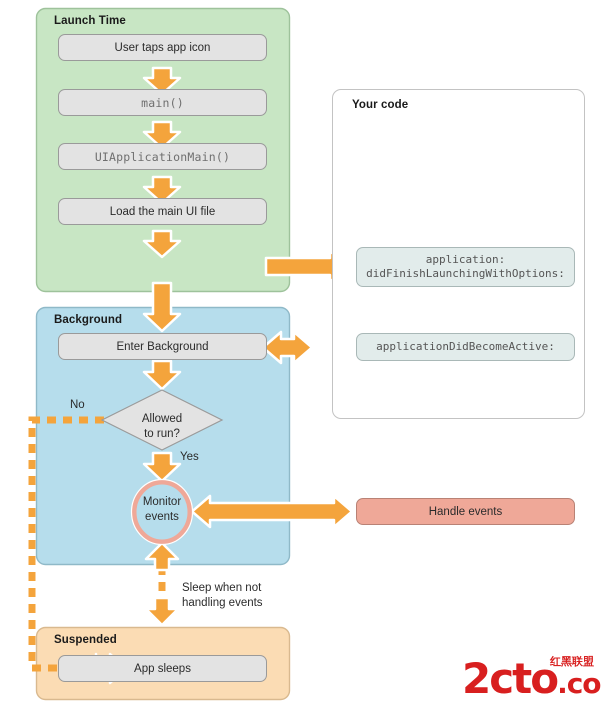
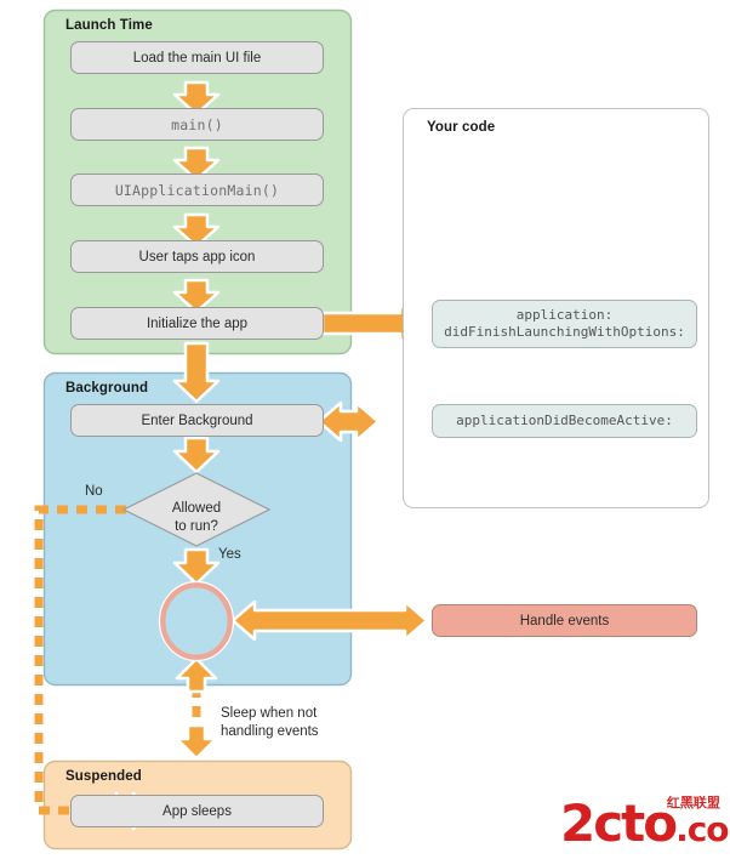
  Launch Time
  Background
  Suspended
- User taps app icon
+ Load the main UI file
  main()
  UIApplicationMain()
- Load the main UI file
+ User taps app icon
+ Initialize the app
  Enter Background
  Allowed
  to run?
  No
  Yes
- Monitor
- events
  Sleep when not
  handling events
  App sleeps
  Your code
  application:
  didFinishLaunchingWithOptions:
  applicationDidBecomeActive:
  Handle events
  2cto.co
  红黑联盟
